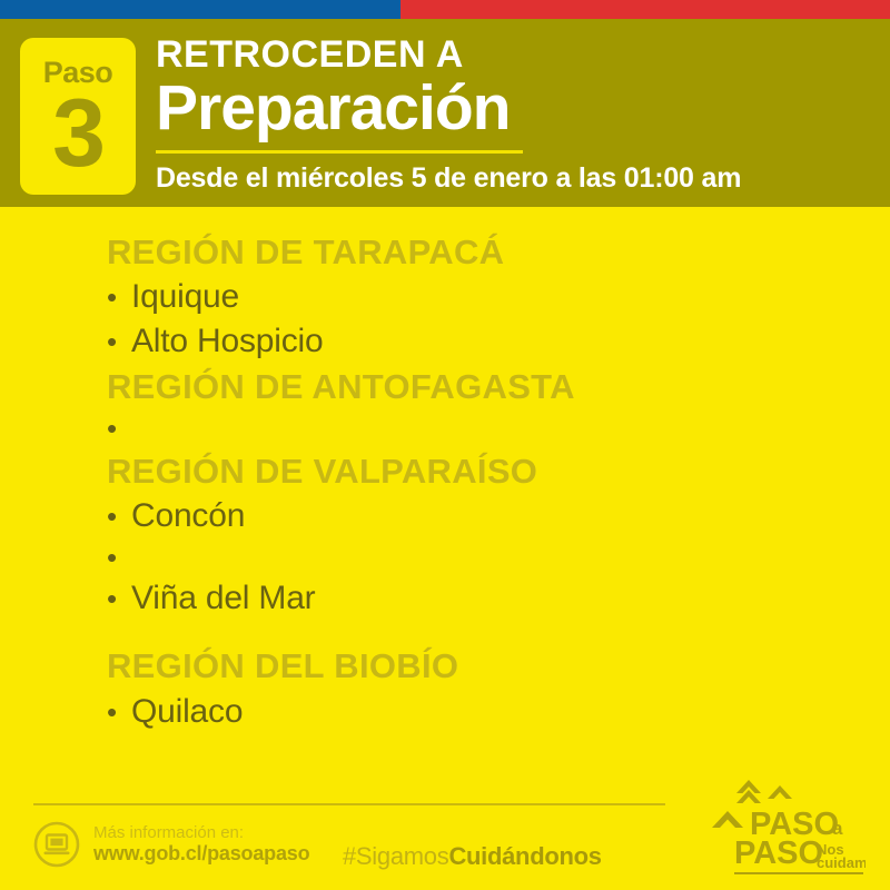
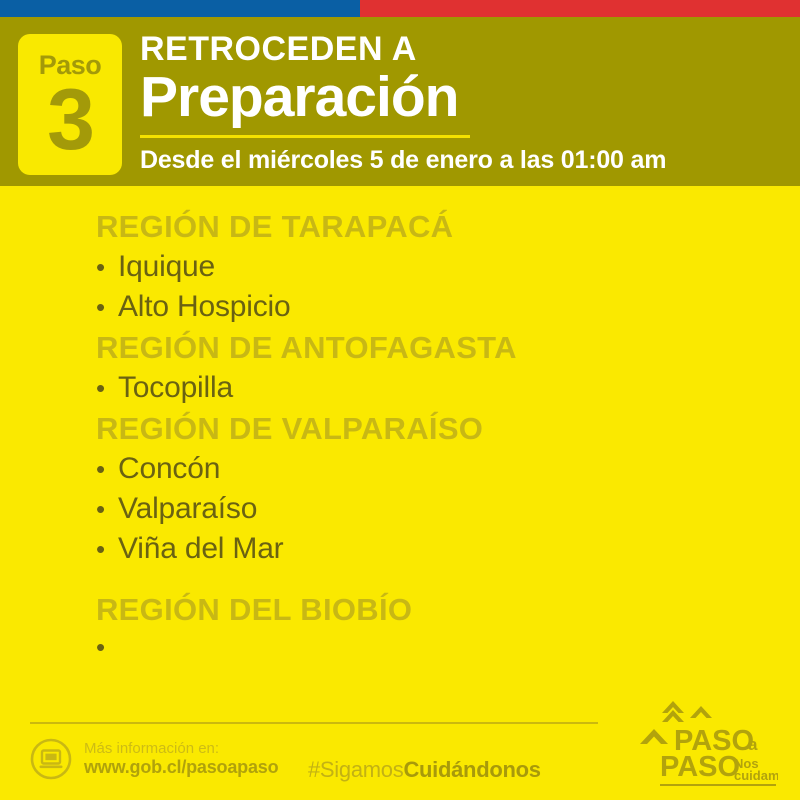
  Paso
  3
  RETROCEDEN A
  Preparación
  Desde el miércoles 5 de enero a las 01:00 am
  REGIÓN DE TARAPACÁ
  •
  Iquique
  •
  Alto Hospicio
  REGIÓN DE ANTOFAGASTA
  •
+ Tocopilla
  REGIÓN DE VALPARAÍSO
  •
  Concón
  •
+ Valparaíso
  •
  Viña del Mar
  REGIÓN DEL BIOBÍO
  •
- Quilaco
  Más información en:
  www.gob.cl/pasoapaso
  #SigamosCuidándonos
  PASO
  a
  PASO
  Nos
  cuidam
